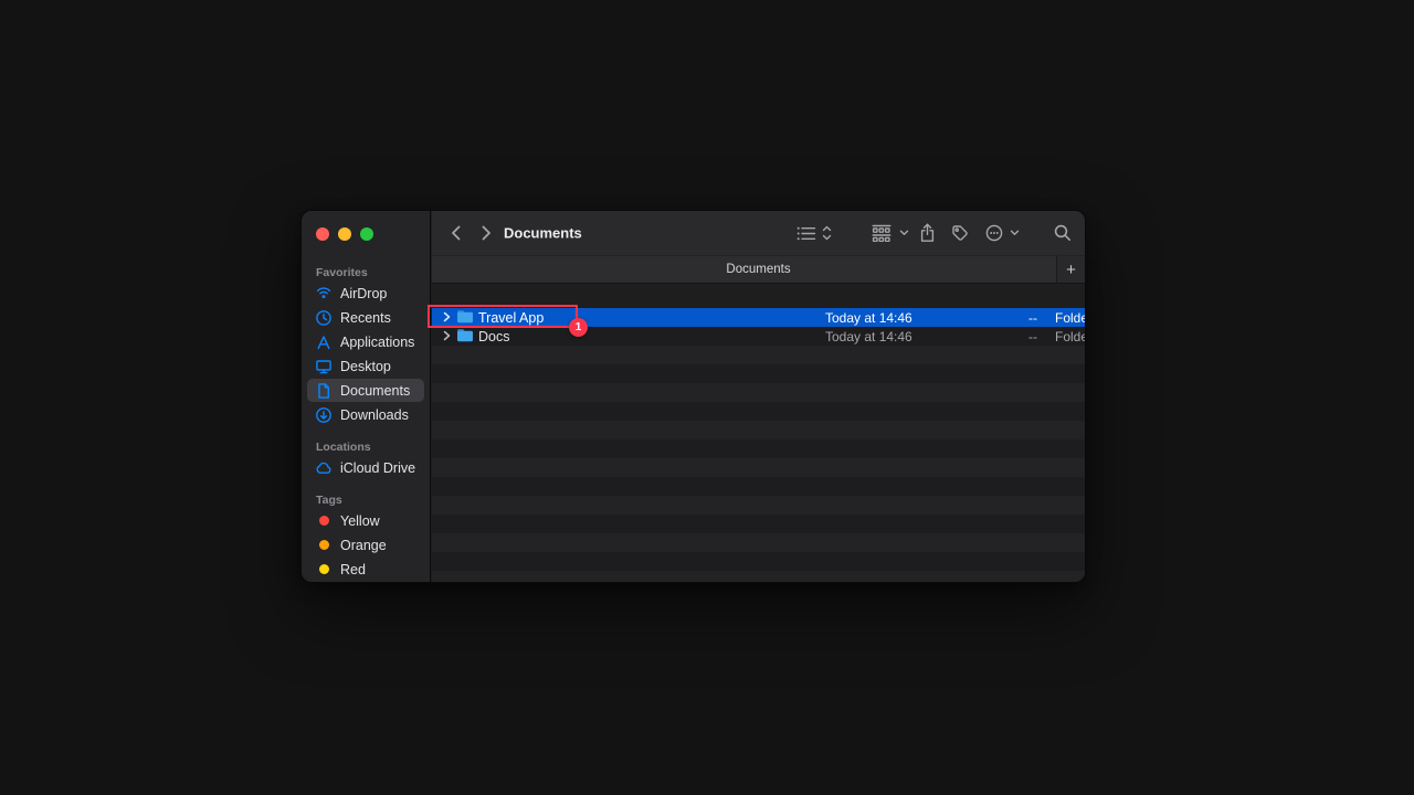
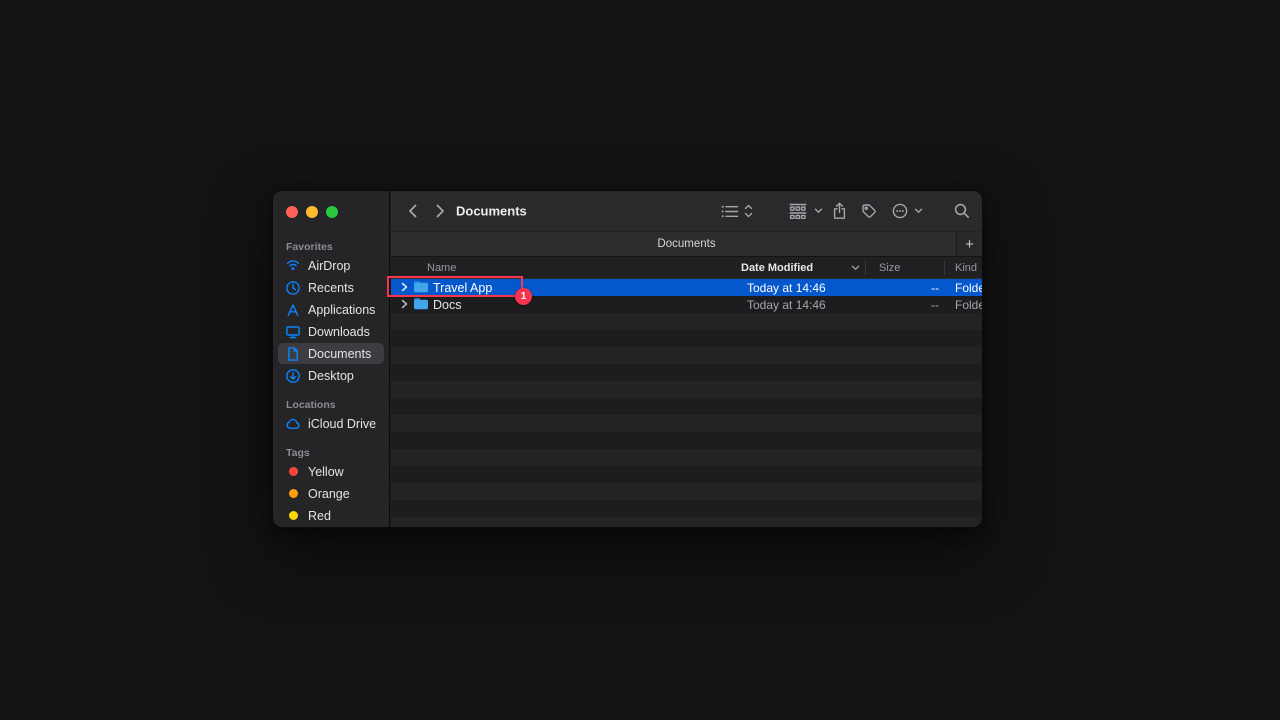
  Favorites
  AirDrop
  Recents
  Applications
- Desktop
+ Downloads
  Documents
- Downloads
+ Desktop
  Locations
  iCloud Drive
  Tags
  Yellow
  Orange
  Red
  Documents
  Documents
  +
+ Name
+ Date Modified
+ Size
+ Kind
  Travel App
  Today at 14:46
  --
  Folde
  Docs
  Today at 14:46
  --
  Folde
  1
